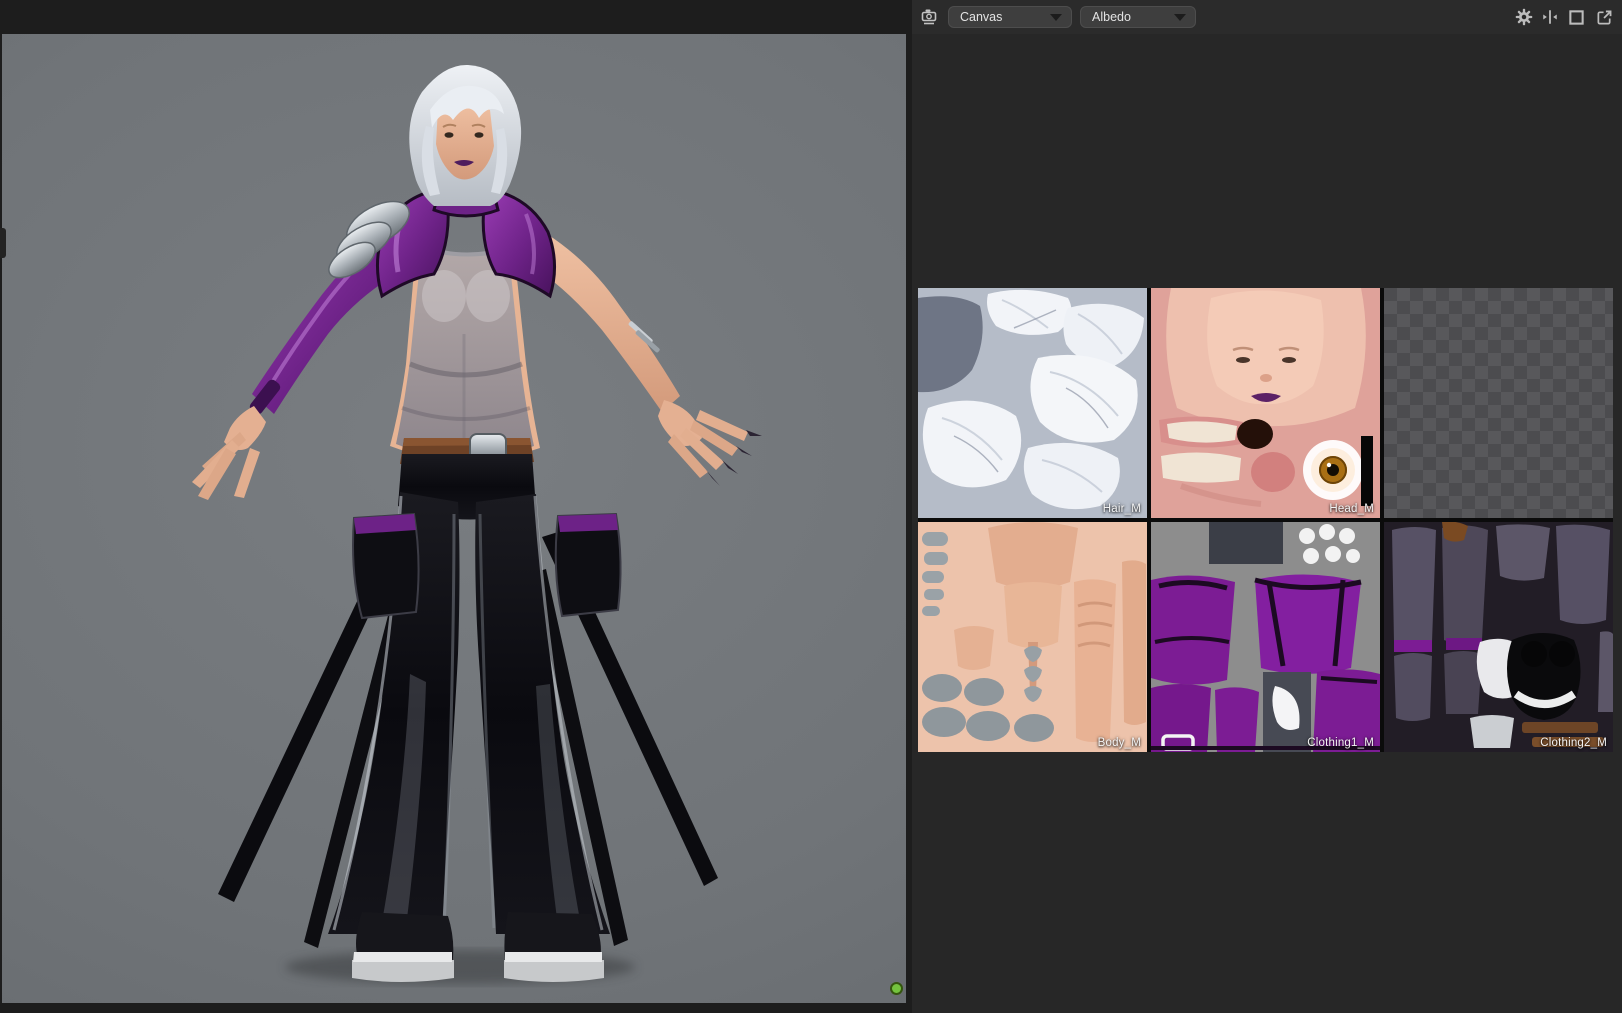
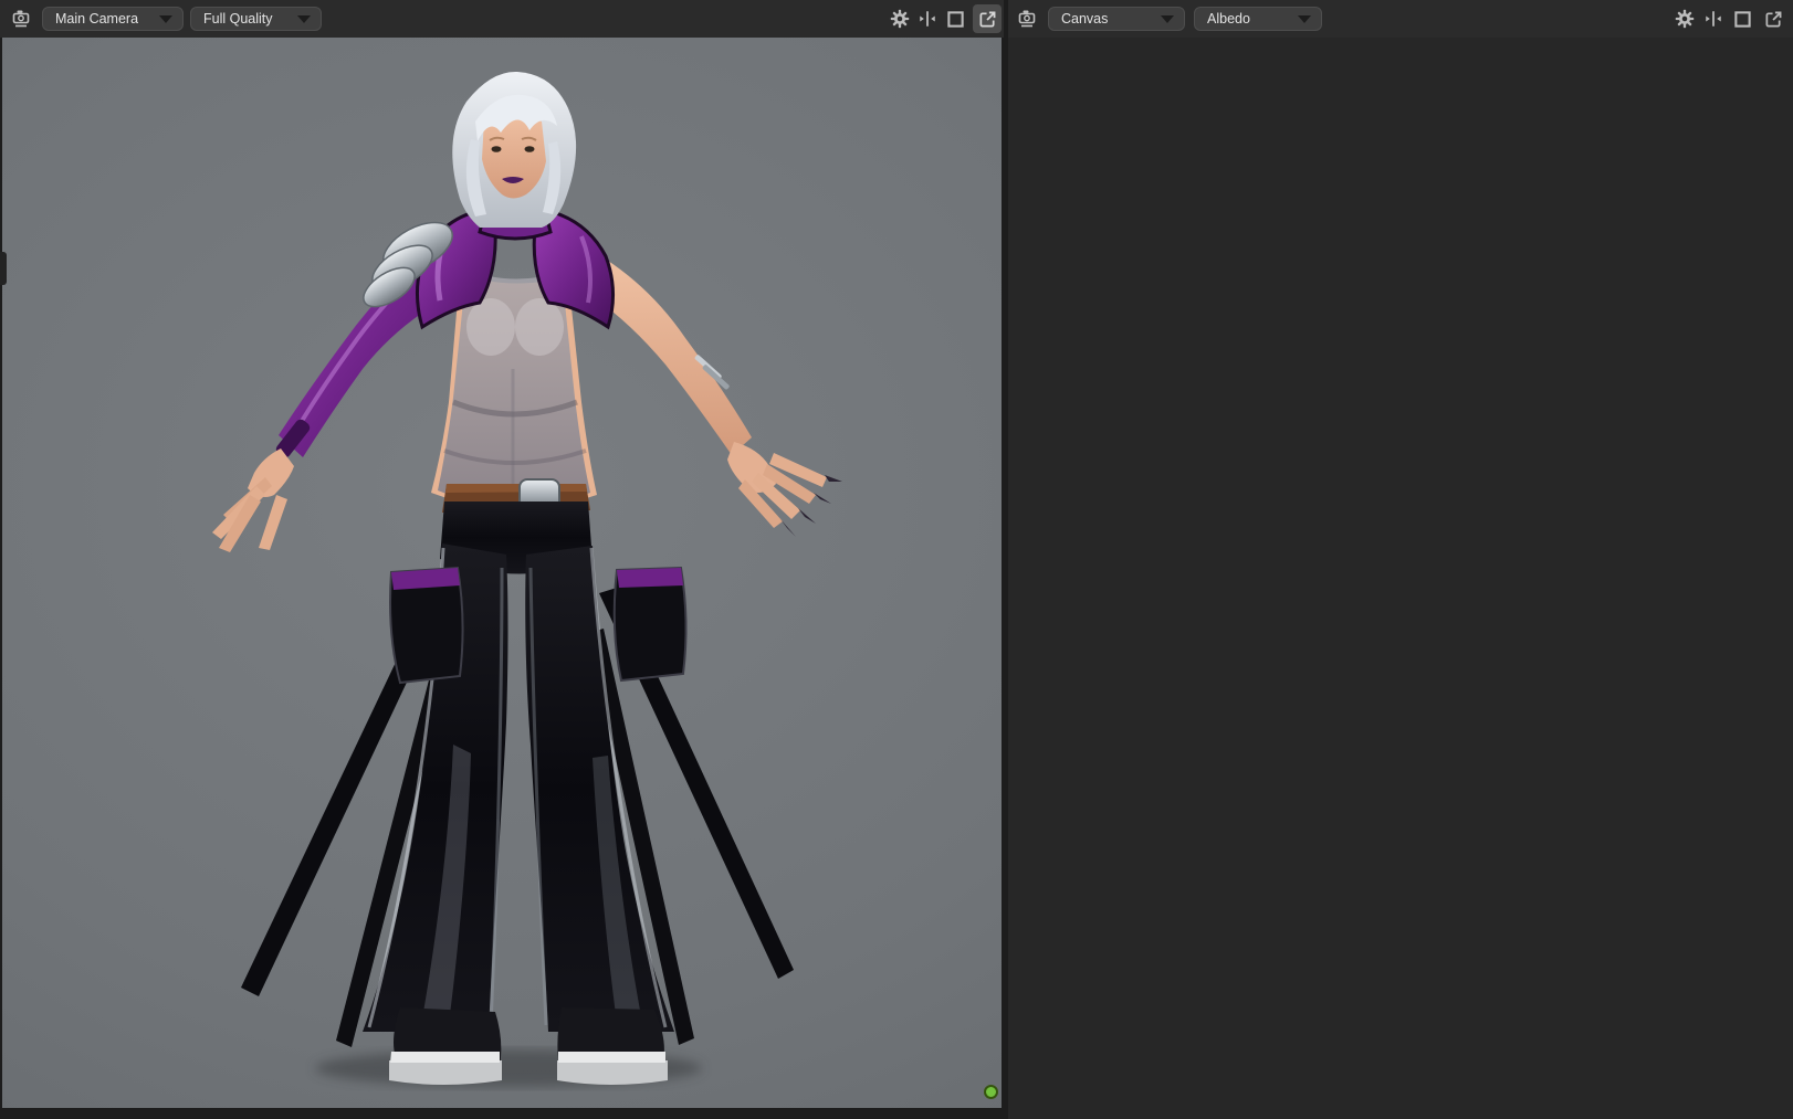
+ Main Camera
+ Full Quality
  Canvas
  Albedo
- Hair_M
- Head_M
- Body_M
- Clothing1_M
- Clothing2_M
